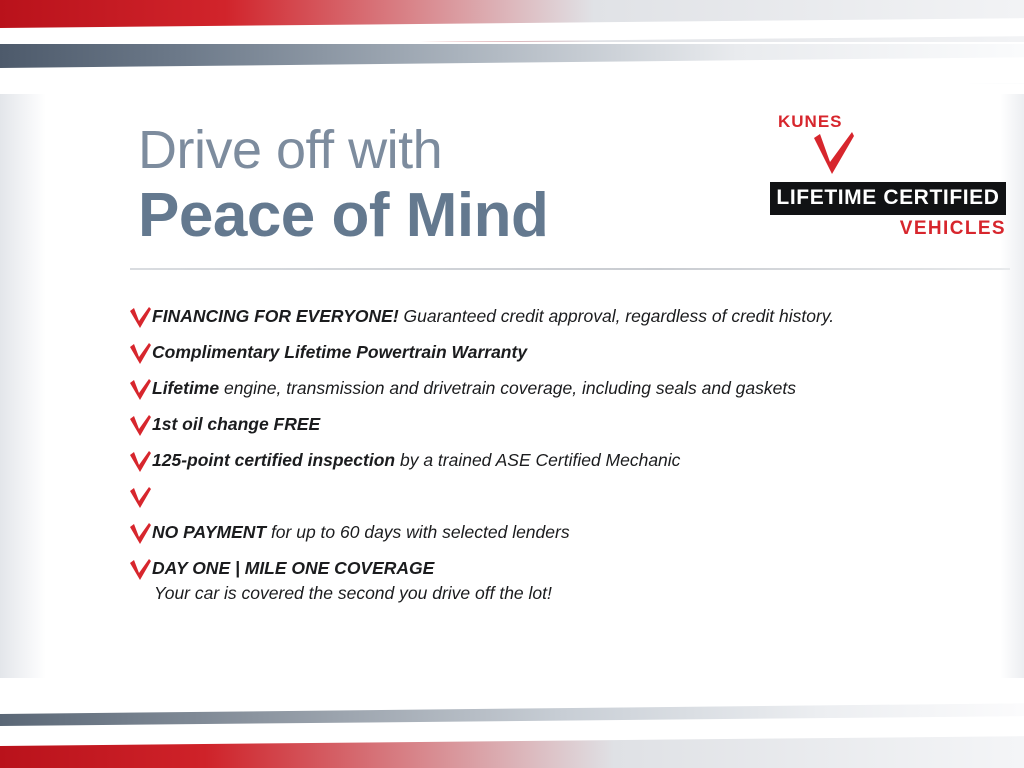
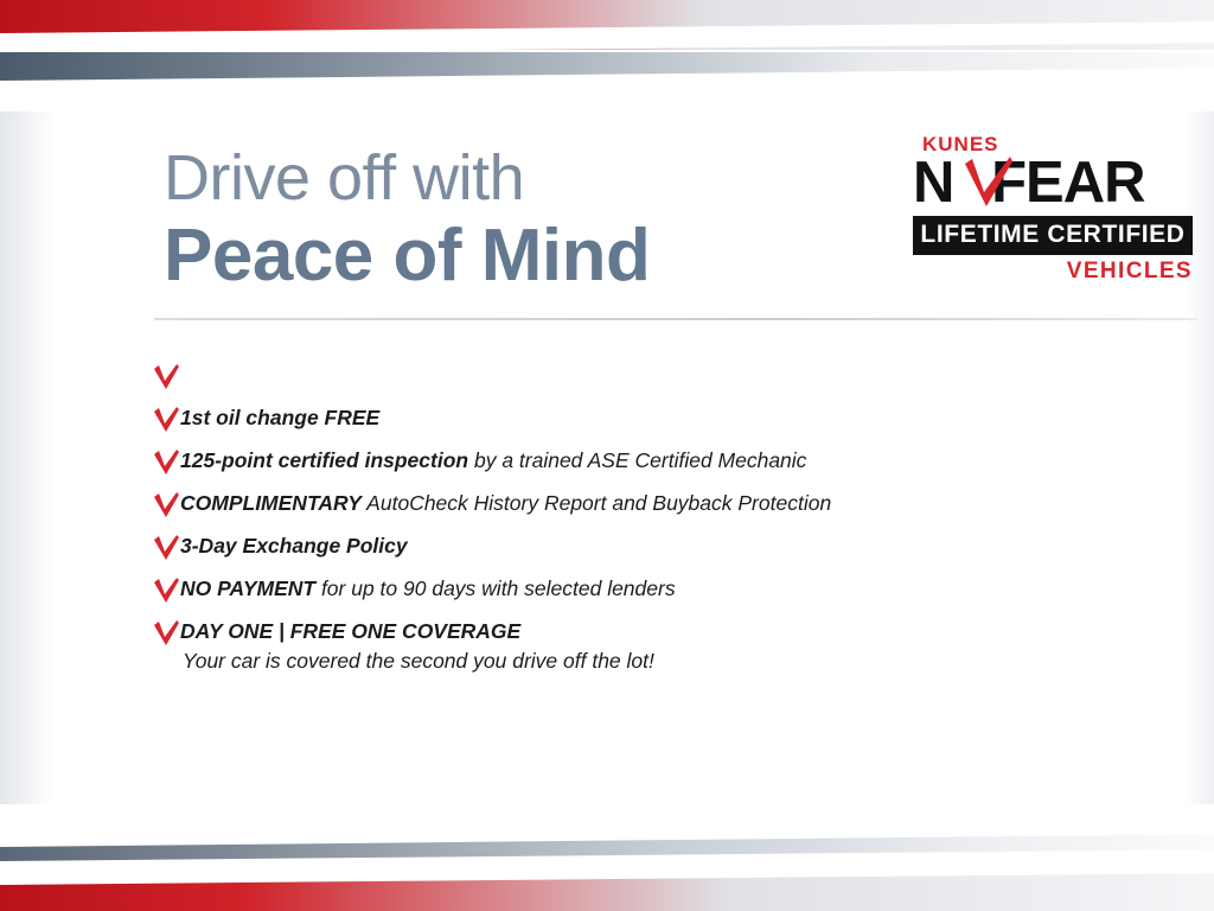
  Drive off with
  Peace of Mind
  KUNES
+ N FEAR
  LIFETIME CERTIFIED
  VEHICLES
- FINANCING FOR EVERYONE! Guaranteed credit approval, regardless of credit history.
- Complimentary Lifetime Powertrain Warranty
- Lifetime engine, transmission and drivetrain coverage, including seals and gaskets
  1st oil change FREE
  125-point certified inspection by a trained ASE Certified Mechanic
+ COMPLIMENTARY AutoCheck History Report and Buyback Protection
+ 3-Day Exchange Policy
- NO PAYMENT for up to 60 days with selected lenders
+ NO PAYMENT for up to 90 days with selected lenders
- DAY ONE | MILE ONE COVERAGE
+ DAY ONE | FREE ONE COVERAGE
  Your car is covered the second you drive off the lot!
